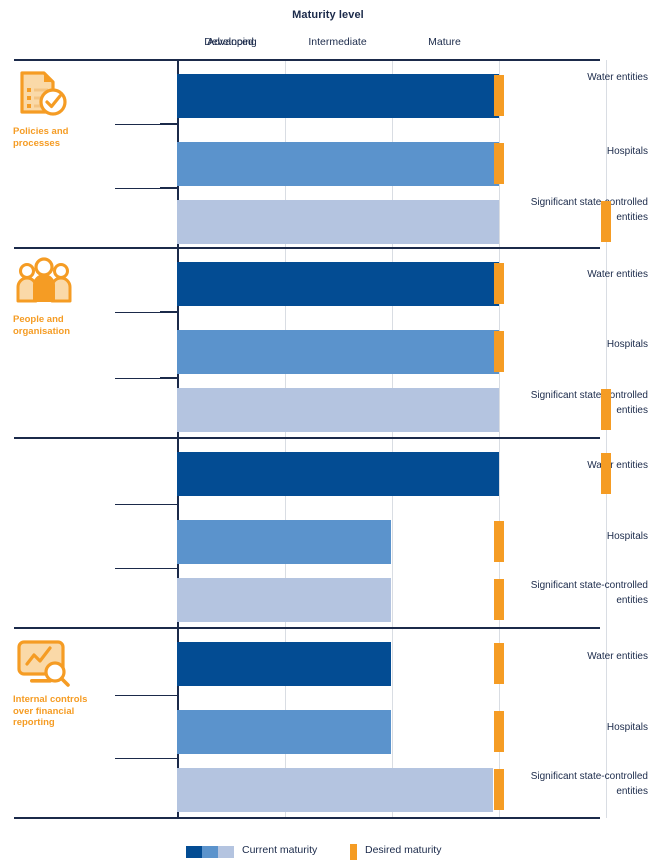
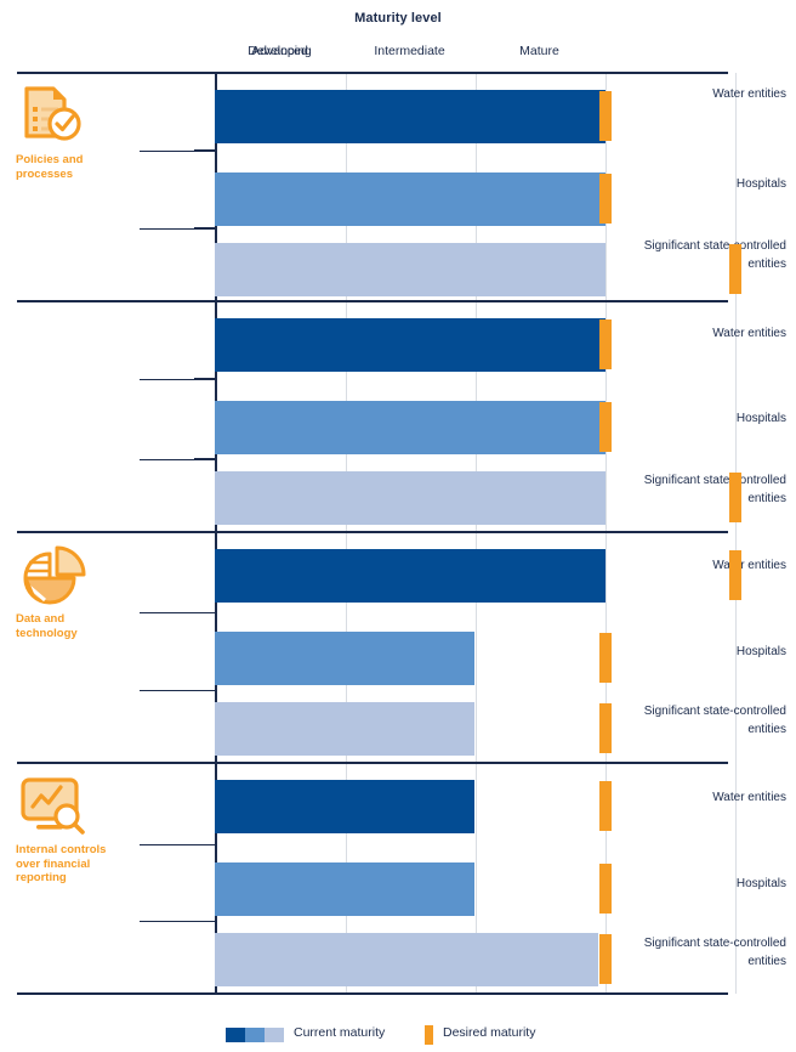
  Maturity level
  Developing
  Intermediate
  Mature
  Advanced
  Policies and processes
  Water entities
  Hospitals
  Significant stateontrolled entities
- People and organisation
  Water entities
  Hospitals
  Significant stateontrolled entities
+ Data and technology
  War entities
  Hospitals
  Significant state-controlled entities
  Internal controls over financial reporting
  Water entities
  Hospitals
  Significant state-controlled entities
  Current maturity
  Desired maturity
